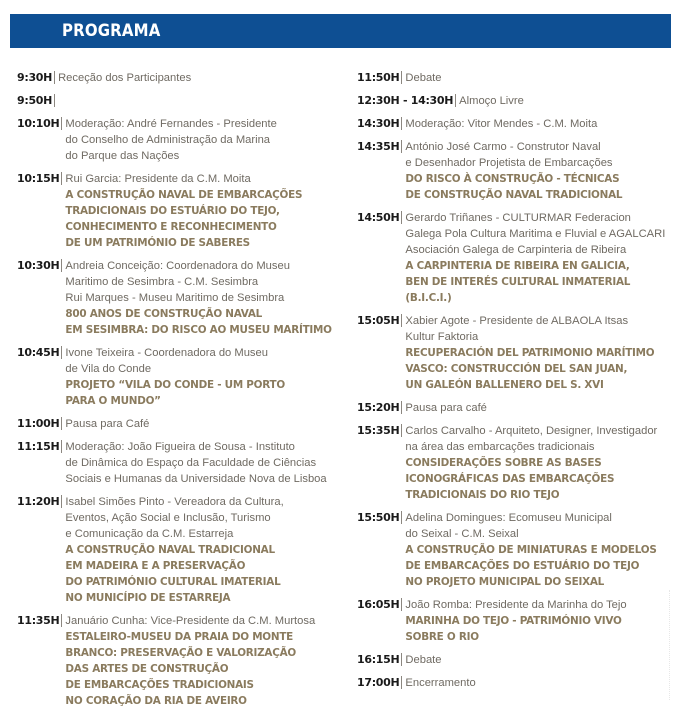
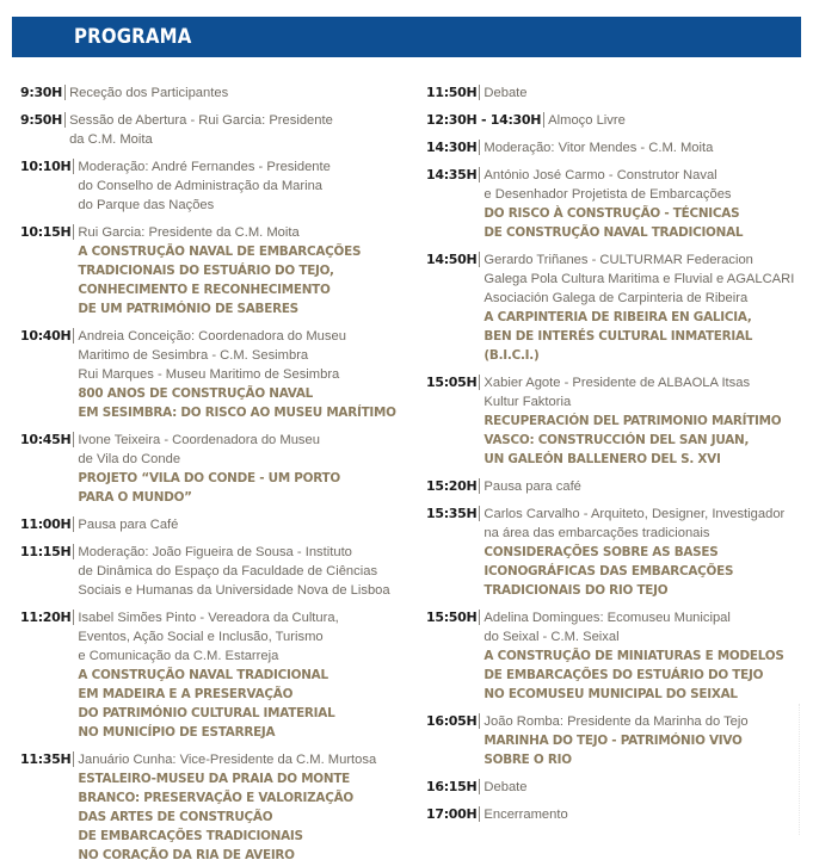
  PROGRAMA
  9:30H
  Receção dos Participantes
  9:50H
+ Sessão de Abertura - Rui Garcia: Presidente
+ da C.M. Moita
  10:10H
  Moderação: André Fernandes - Presidente
  do Conselho de Administração da Marina
  do Parque das Nações
  10:15H
  Rui Garcia: Presidente da C.M. Moita
  A CONSTRUÇÃO NAVAL DE EMBARCAÇÕES
  TRADICIONAIS DO ESTUÁRIO DO TEJO,
  CONHECIMENTO E RECONHECIMENTO
  DE UM PATRIMÓNIO DE SABERES
- 10:30H
+ 10:40H
  Andreia Conceição: Coordenadora do Museu
  Maritimo de Sesimbra - C.M. Sesimbra
  Rui Marques - Museu Maritimo de Sesimbra
  800 ANOS DE CONSTRUÇÃO NAVAL
  EM SESIMBRA: DO RISCO AO MUSEU MARÍTIMO
  10:45H
  Ivone Teixeira - Coordenadora do Museu
  de Vila do Conde
  PROJETO “VILA DO CONDE - UM PORTO
  PARA O MUNDO”
  11:00H
  Pausa para Café
  11:15H
  Moderação: João Figueira de Sousa - Instituto
  de Dinâmica do Espaço da Faculdade de Ciências
  Sociais e Humanas da Universidade Nova de Lisboa
  11:20H
  Isabel Simões Pinto - Vereadora da Cultura,
  Eventos, Ação Social e Inclusão, Turismo
  e Comunicação da C.M. Estarreja
  A CONSTRUÇÃO NAVAL TRADICIONAL
  EM MADEIRA E A PRESERVAÇÃO
  DO PATRIMÓNIO CULTURAL IMATERIAL
  NO MUNICÍPIO DE ESTARREJA
  11:35H
  Januário Cunha: Vice-Presidente da C.M. Murtosa
  ESTALEIRO-MUSEU DA PRAIA DO MONTE
  BRANCO: PRESERVAÇÃO E VALORIZAÇÃO
  DAS ARTES DE CONSTRUÇÃO
  DE EMBARCAÇÕES TRADICIONAIS
  NO CORAÇÃO DA RIA DE AVEIRO
  11:50H
  Debate
  12:30H - 14:30H
  Almoço Livre
  14:30H
  Moderação: Vitor Mendes - C.M. Moita
  14:35H
  António José Carmo - Construtor Naval
  e Desenhador Projetista de Embarcações
  DO RISCO À CONSTRUÇÃO - TÉCNICAS
  DE CONSTRUÇÃO NAVAL TRADICIONAL
  14:50H
  Gerardo Triñanes - CULTURMAR Federacion
  Galega Pola Cultura Maritima e Fluvial e AGALCARI
  Asociación Galega de Carpinteria de Ribeira
  A CARPINTERIA DE RIBEIRA EN GALICIA,
  BEN DE INTERÉS CULTURAL INMATERIAL
  (B.I.C.I.)
  15:05H
  Xabier Agote - Presidente de ALBAOLA Itsas
  Kultur Faktoria
  RECUPERACIÓN DEL PATRIMONIO MARÍTIMO
  VASCO: CONSTRUCCIÓN DEL SAN JUAN,
  UN GALEÓN BALLENERO DEL S. XVI
  15:20H
  Pausa para café
  15:35H
  Carlos Carvalho - Arquiteto, Designer, Investigador
  na área das embarcações tradicionais
  CONSIDERAÇÕES SOBRE AS BASES
  ICONOGRÁFICAS DAS EMBARCAÇÕES
  TRADICIONAIS DO RIO TEJO
  15:50H
  Adelina Domingues: Ecomuseu Municipal
  do Seixal - C.M. Seixal
  A CONSTRUÇÃO DE MINIATURAS E MODELOS
  DE EMBARCAÇÕES DO ESTUÁRIO DO TEJO
- NO PROJETO MUNICIPAL DO SEIXAL
+ NO ECOMUSEU MUNICIPAL DO SEIXAL
  16:05H
  João Romba: Presidente da Marinha do Tejo
  MARINHA DO TEJO - PATRIMÓNIO VIVO
  SOBRE O RIO
  16:15H
  Debate
  17:00H
  Encerramento
